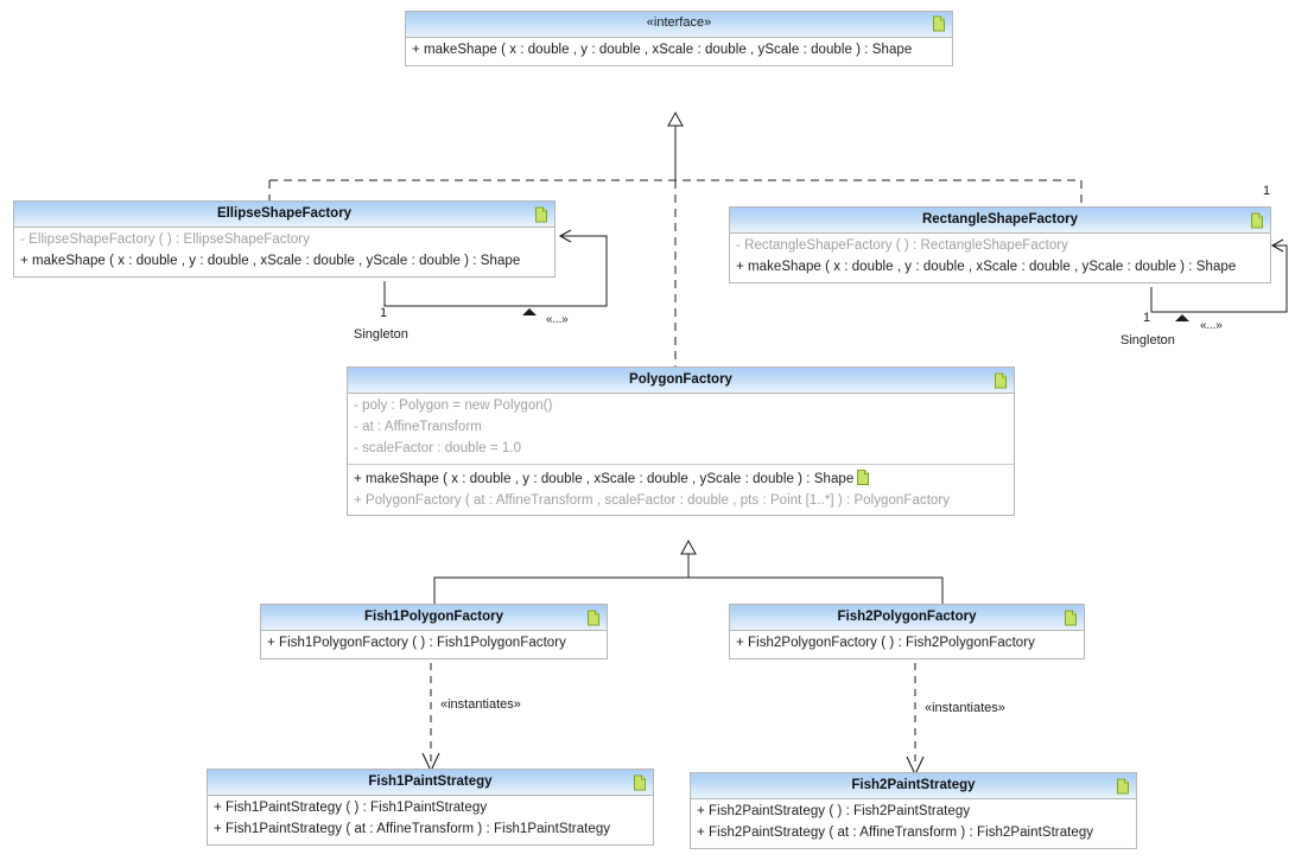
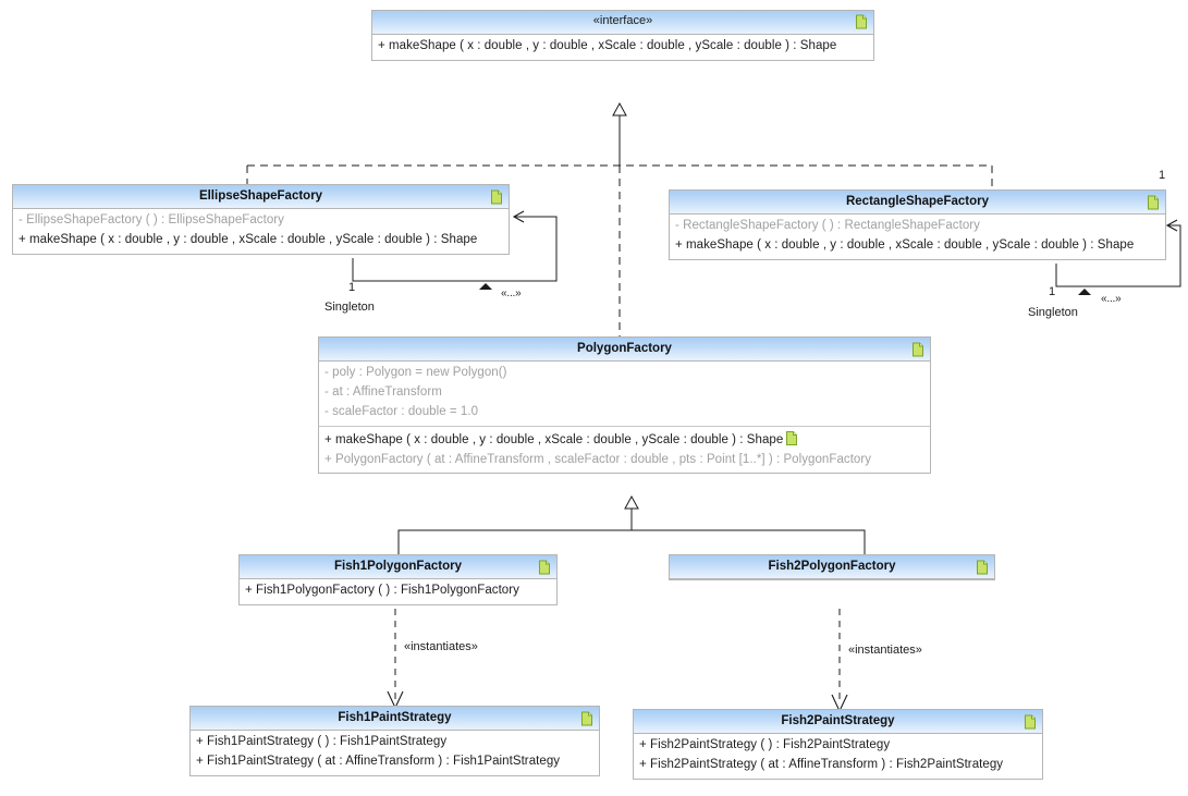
  «interface»
  + makeShape ( x : double , y : double , xScale : double , yScale : double ) : Shape
  EllipseShapeFactory
  - EllipseShapeFactory ( ) : EllipseShapeFactory
  + makeShape ( x : double , y : double , xScale : double , yScale : double ) : Shape
  RectangleShapeFactory
  - RectangleShapeFactory ( ) : RectangleShapeFactory
  + makeShape ( x : double , y : double , xScale : double , yScale : double ) : Shape
  PolygonFactory
  - poly : Polygon = new Polygon()
  - at : AffineTransform
  - scaleFactor : double = 1.0
  + makeShape ( x : double , y : double , xScale : double , yScale : double ) : Shape
  + PolygonFactory ( at : AffineTransform , scaleFactor : double , pts : Point [1..*] ) : PolygonFactory
  Fish1PolygonFactory
  + Fish1PolygonFactory ( ) : Fish1PolygonFactory
  Fish2PolygonFactory
- + Fish2PolygonFactory ( ) : Fish2PolygonFactory
  Fish1PaintStrategy
  + Fish1PaintStrategy ( ) : Fish1PaintStrategy
  + Fish1PaintStrategy ( at : AffineTransform ) : Fish1PaintStrategy
  Fish2PaintStrategy
  + Fish2PaintStrategy ( ) : Fish2PaintStrategy
  + Fish2PaintStrategy ( at : AffineTransform ) : Fish2PaintStrategy
  1
  Singleton
  «...»
  1
  1
  Singleton
  «...»
  «instantiates»
  «instantiates»
